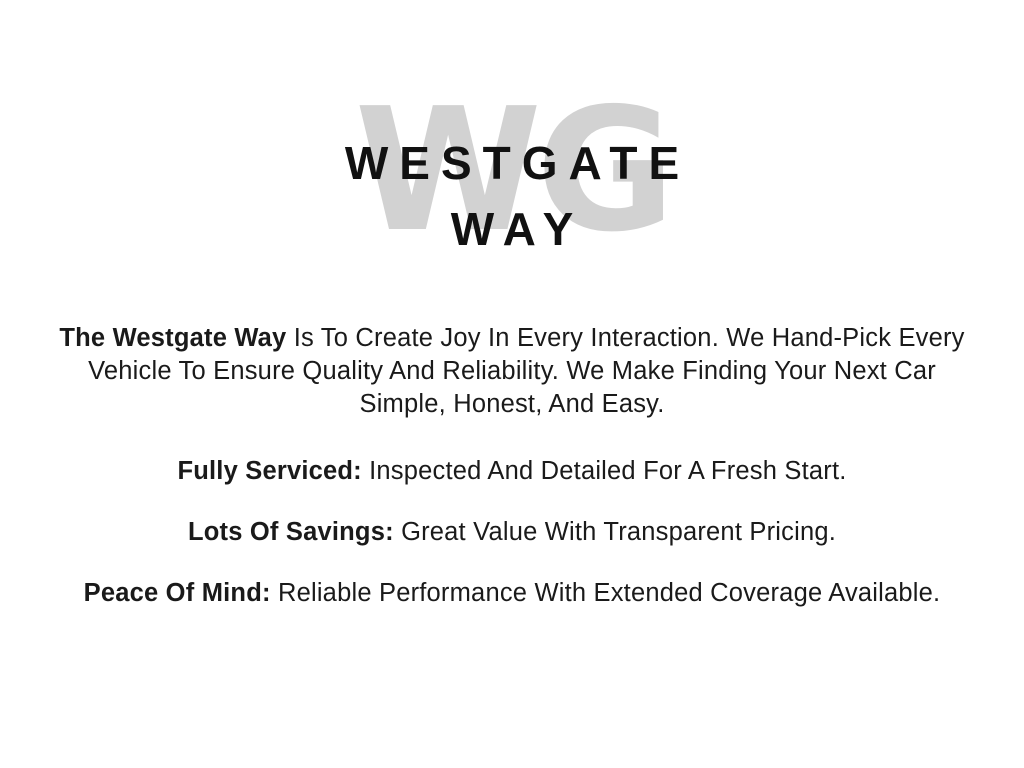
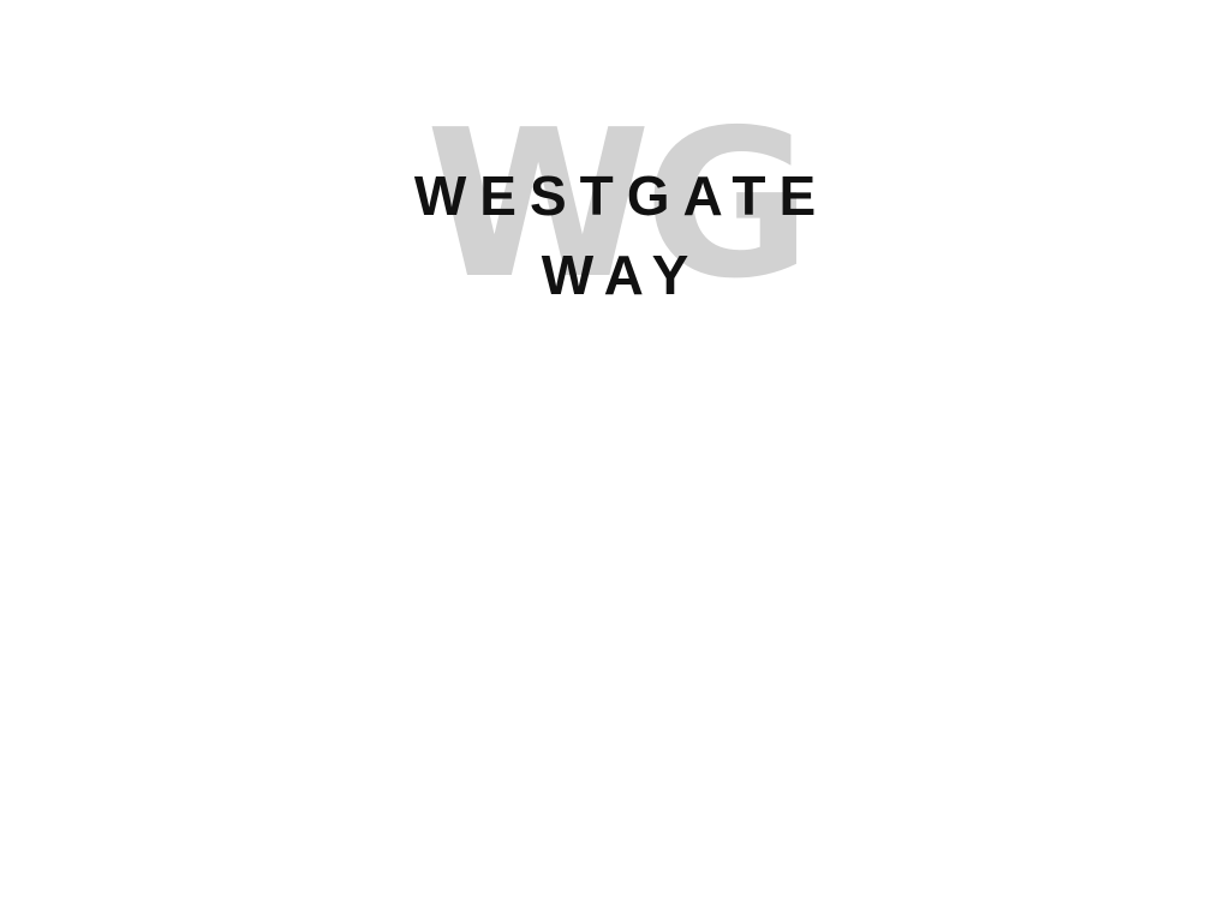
  WG
  WESTGATE
  WAY
- The Westgate Way Is To Create Joy In Every Interaction. We Hand-Pick Every Vehicle To Ensure Quality And Reliability. We Make Finding Your Next Car Simple, Honest, And Easy.
- Fully Serviced: Inspected And Detailed For A Fresh Start.
- Lots Of Savings: Great Value With Transparent Pricing.
- Peace Of Mind: Reliable Performance With Extended Coverage Available.
